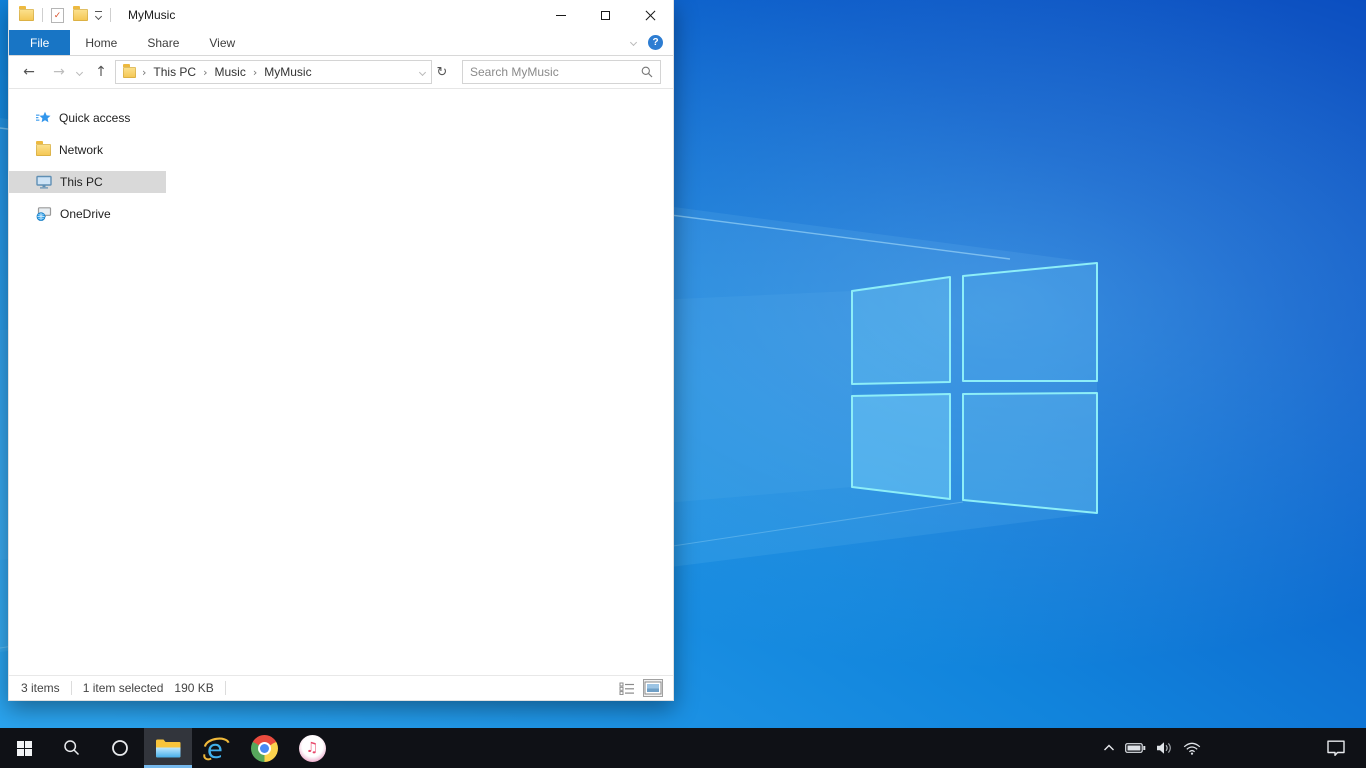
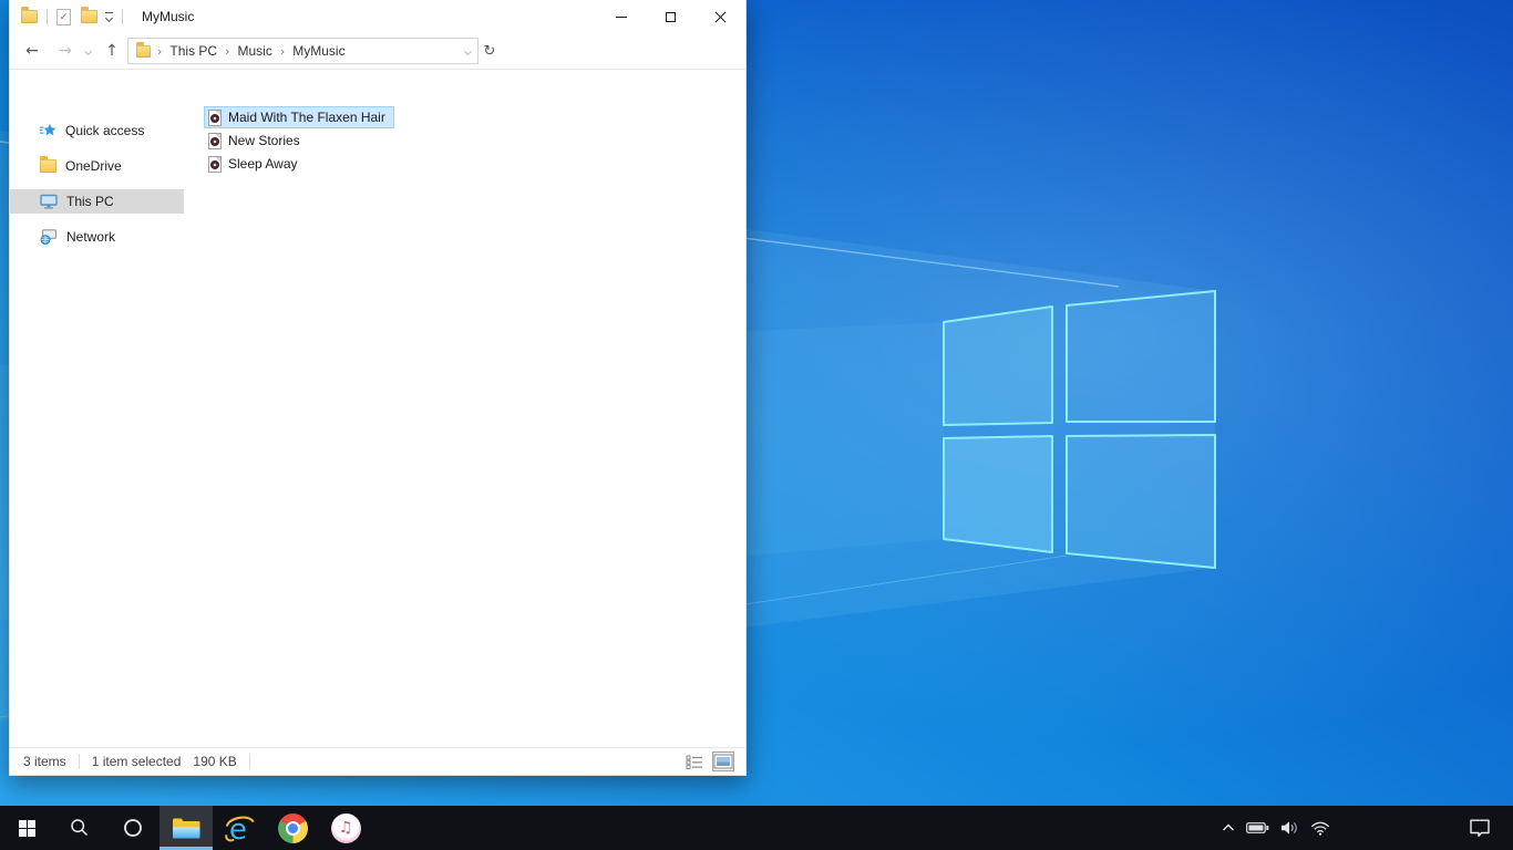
  ✓
  MyMusic
- File
- Home
- Share
- View
- ?
  ←
  →
  ↑
  ›
  This PC
  ›
  Music
  ›
  MyMusic
  ↻
- Search MyMusic
  Quick access
- Network
+ OneDrive
  This PC
- OneDrive
+ Network
+ Maid With The Flaxen Hair
+ New Stories
+ Sleep Away
  3 items
  1 item selected
  190 KB
  e
  ♫
